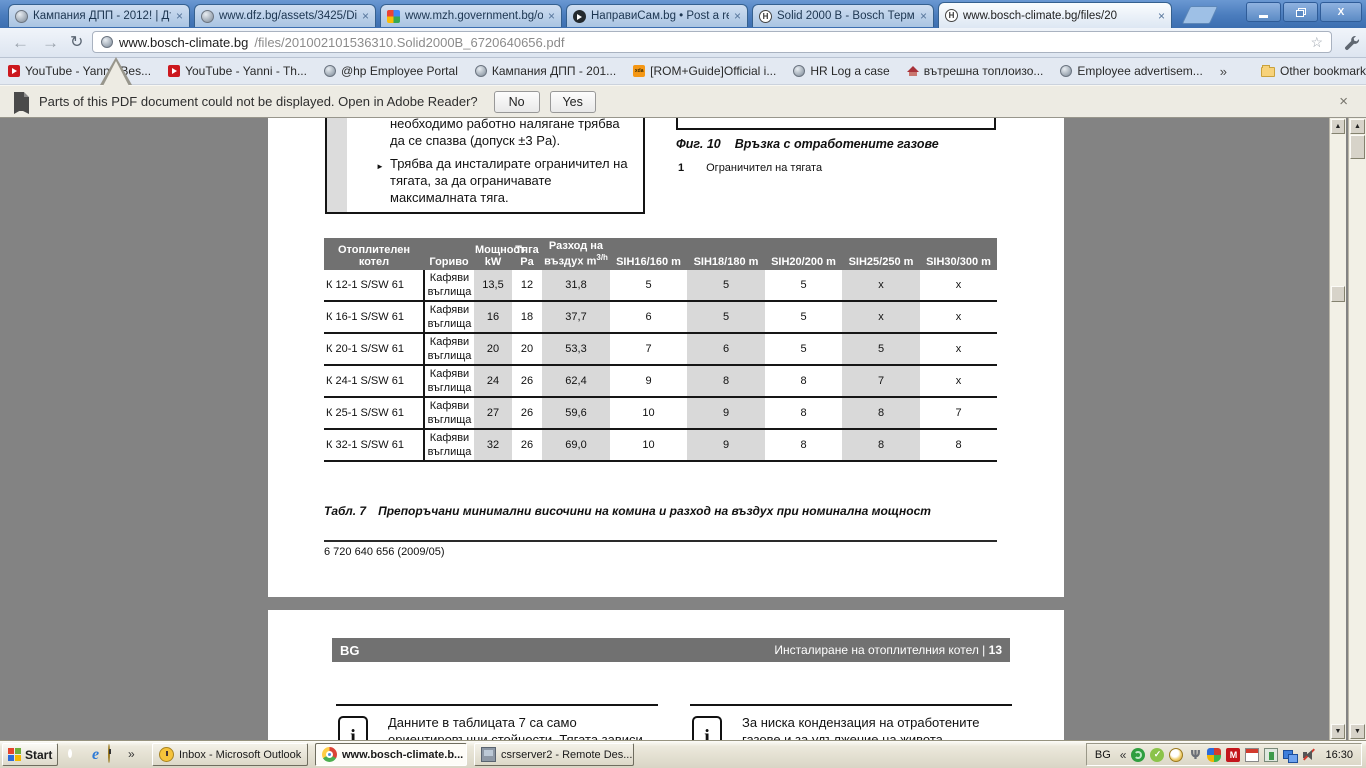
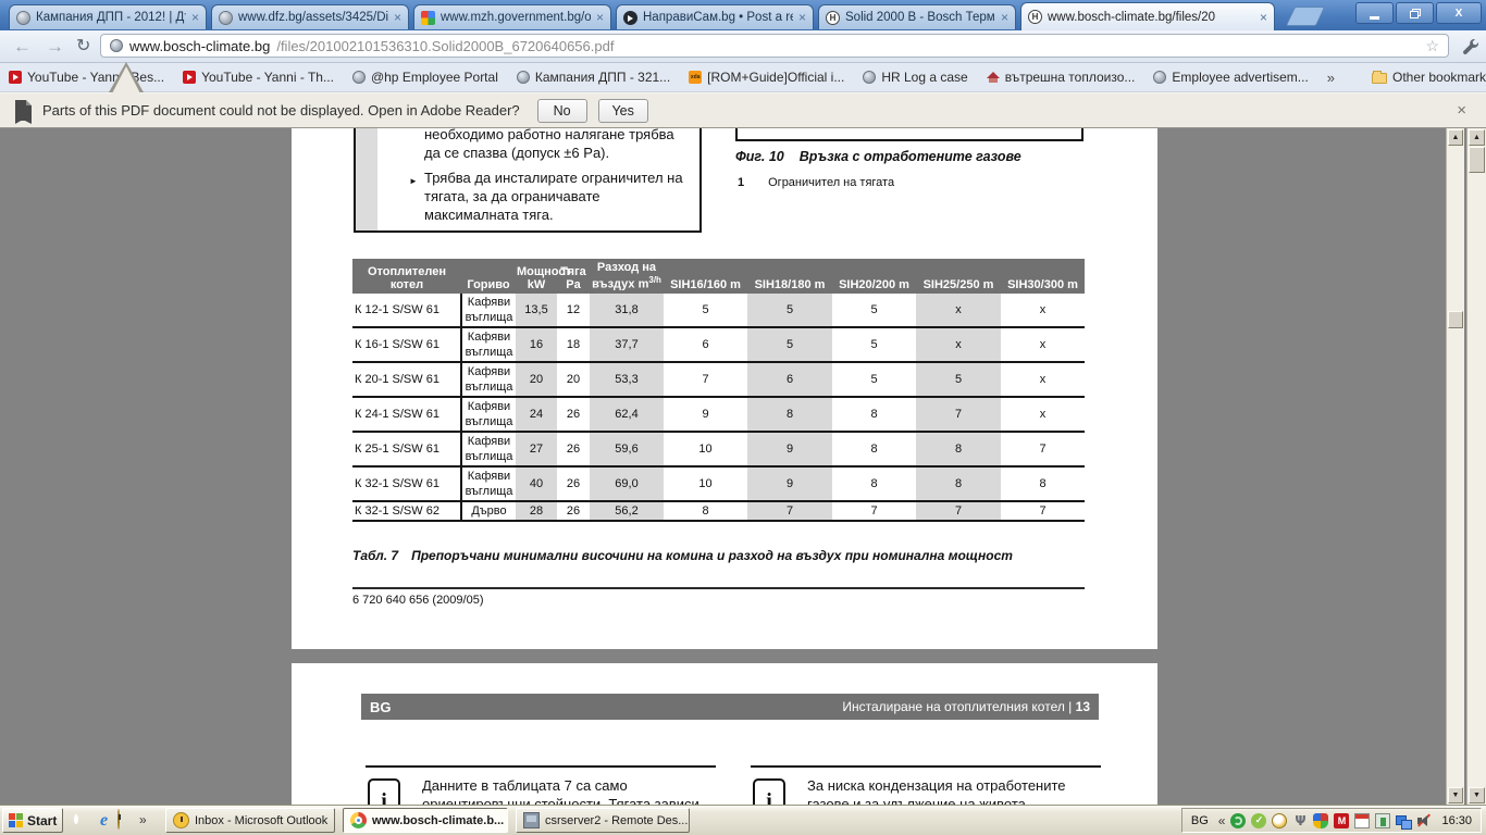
  Кампания ДПП - 2012! | Д
  ×
  www.dfz.bg/assets/3425/Di
  ×
  www.mzh.government.bg/o
  ×
  НаправиСам.bg • Post a r
  ×
  H
  Solid 2000 B - Bosch Терм
  ×
  H
  www.bosch-climate.bg/files/20
  ×
  X
  ←
  →
  ↻
  www.bosch-climate.bg
  /files/201002101536310.Solid2000B_6720640656.pdf
  ☆
  YouTube - Yann - Bes...
  YouTube - Yanni - Th...
  @hp Employee Portal
- Кампания ДПП - 201...
+ Кампания ДПП - 321...
  [ROM+Guide]Official i...
  HR Log a case
  вътрешна топлоизо...
  Employee advertisem...
  »
  Other bookmark
  Parts of this PDF document could not be displayed. Open in Adobe Reader?
  No
  Yes
  ×
  необходимо работно налягане трябва
- да се спазва (допуск ±3 Pa).
+ да се спазва (допуск ±6 Pa).
  ►
  Трябва да инсталирате ограничител на
  тягата, за да ограничавате
  максималната тяга.
  Фиг. 10 Връзка с отработените газове
  1 Ограничител на тягата
  Отоплителенкотел	Гориво	МощноkW	ТягаPa	Разход навъздух m3/h	SIH16/160 m	SIH18/180 m	SIH20/200 m	SIH25/250 m	SIH30/300 m
  К 12-1 S/SW 61	Кафяви въглища	13,5	12	31,8	5	5	5	x	x
  К 16-1 S/SW 61	Кафяви въглища	16	18	37,7	6	5	5	x	x
  К 20-1 S/SW 61	Кафяви въглища	20	20	53,3	7	6	5	5	x
  К 24-1 S/SW 61	Кафяви въглища	24	26	62,4	9	8	8	7	x
  К 25-1 S/SW 61	Кафяви въглища	27	26	59,6	10	9	8	8	7
- К 32-1 S/SW 61	Кафяви въглища	32	26	69,0	10	9	8	8	8
+ К 32-1 S/SW 61	Кафяви въглища	40	26	69,0	10	9	8	8	8
+ К 32-1 S/SW 62	Дърво	28	26	56,2	8	7	7	7	7
  Табл. 7 Препоръчани минимални височини на комина и разход на въздух при номинална мощност
  6 720 640 656 (2009/05)
  BG
  Инсталиране на отоплителния котел | 13
  i
  Данните в таблицата 7 са само
  i
  За ниска кондензация на отработените
  Start
  e
  »
  Inbox - Microsoft Outlook
  www.bosch-climate.b...
  csrserver2 - Remote Des...
  BG
  «
  ✓
  Ψ
  M
  16:30
